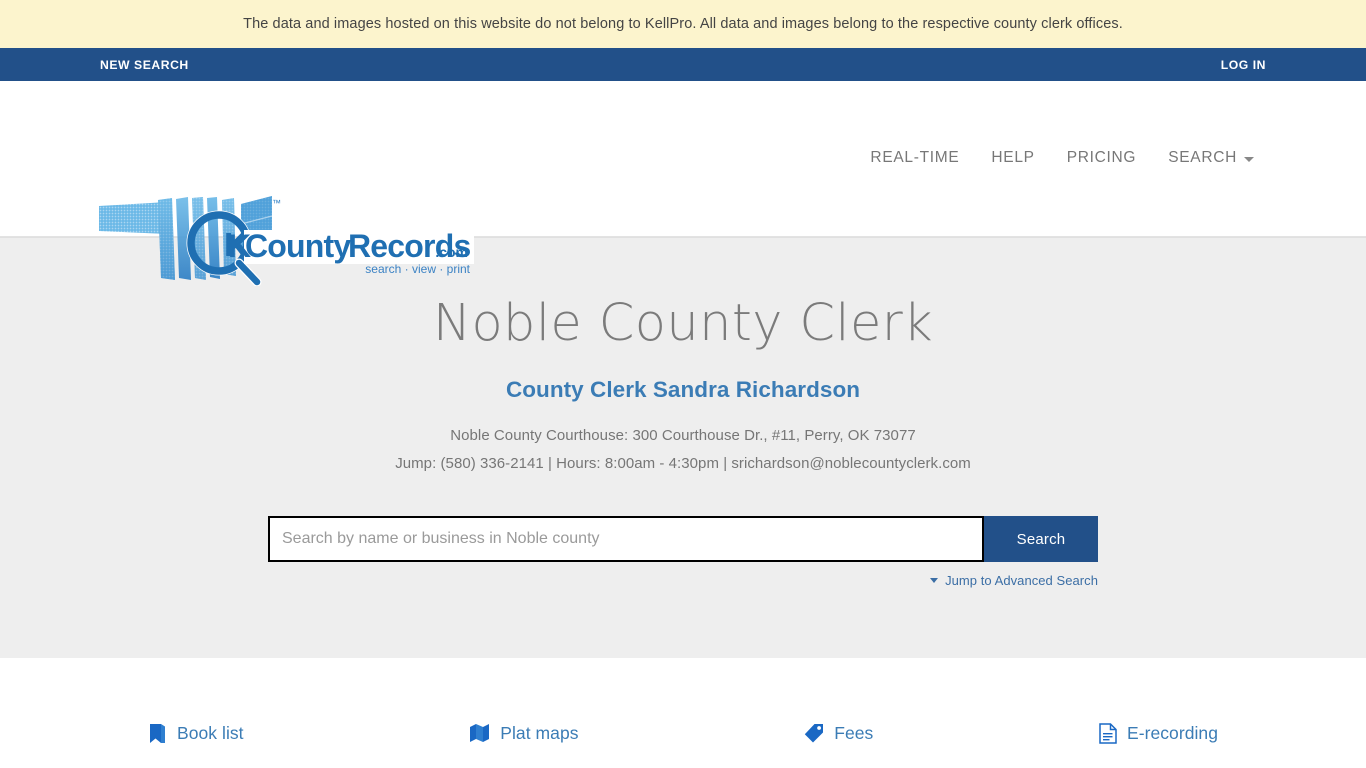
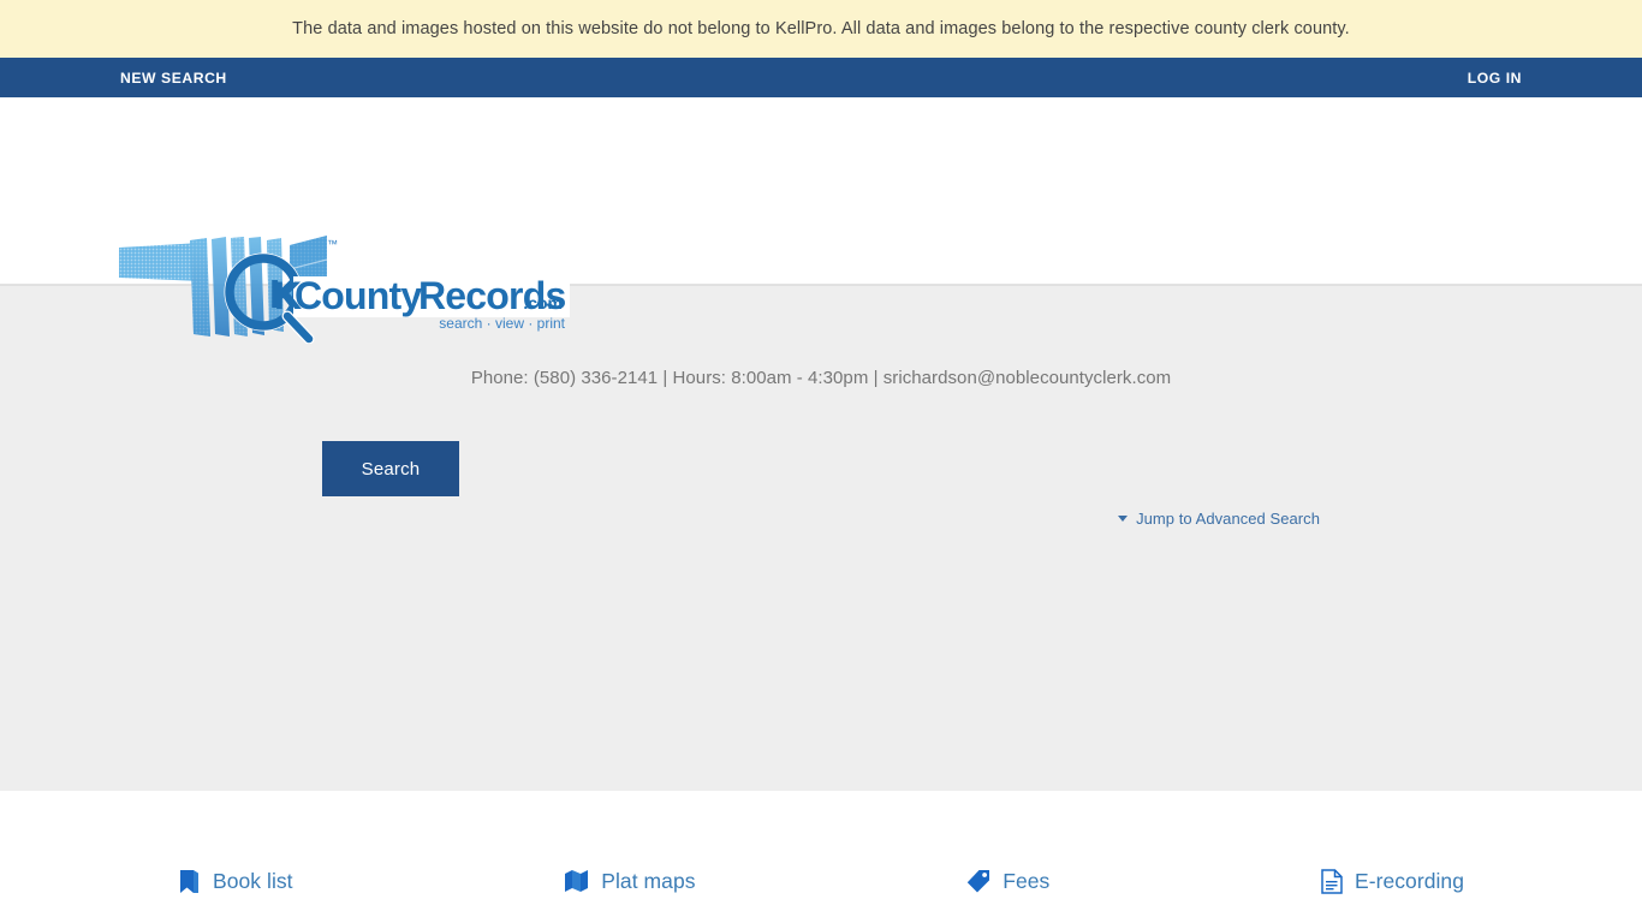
- The data and images hosted on this website do not belong to KellPro. All data and images belong to the respective county clerk offices.
+ The data and images hosted on this website do not belong to KellPro. All data and images belong to the respective county clerk county.
  NEW SEARCH
  LOG IN
  ™
  K
  County
  Records
  K
  .com
  search · view · print
- REAL-TIME
- HELP
- PRICING
- SEARCH
- Noble County Clerk
- County Clerk Sandra Richardson
- Noble County Courthouse: 300 Courthouse Dr., #11, Perry, OK 73077
- Jump: (580) 336-2141 | Hours: 8:00am - 4:30pm | srichardson@noblecountyclerk.com
+ Phone: (580) 336-2141 | Hours: 8:00am - 4:30pm | srichardson@noblecountyclerk.com
- Search by name or business in Noble county
  Search
  Jump to Advanced Search
  Book list
  Plat maps
  Fees
  E-recording
